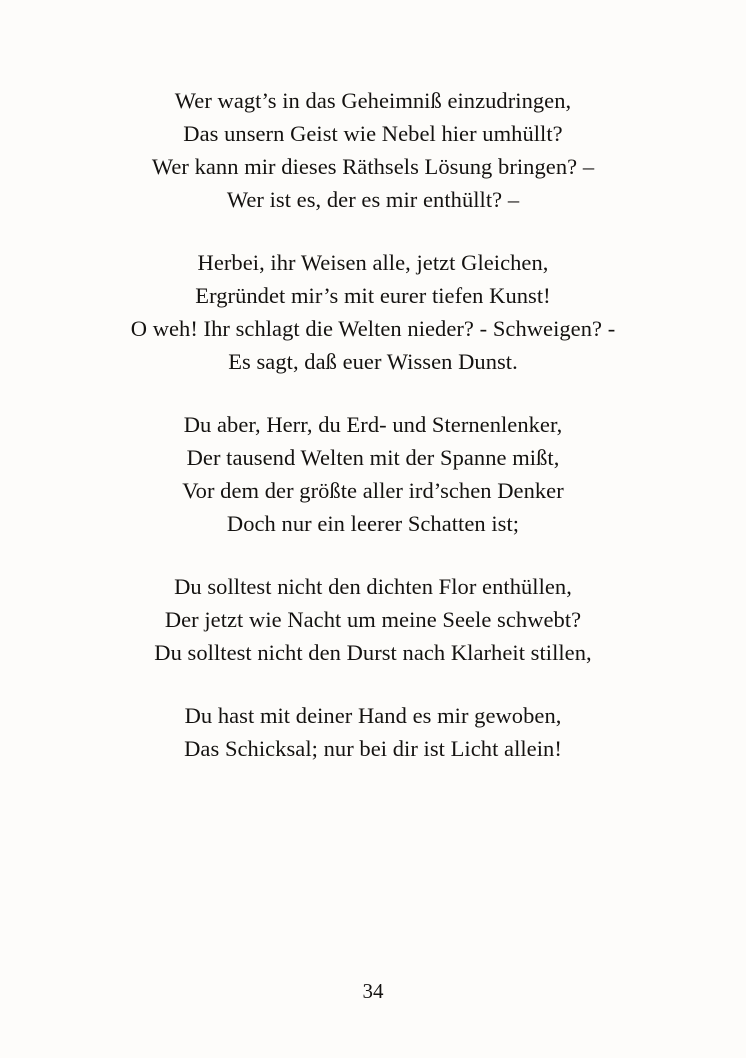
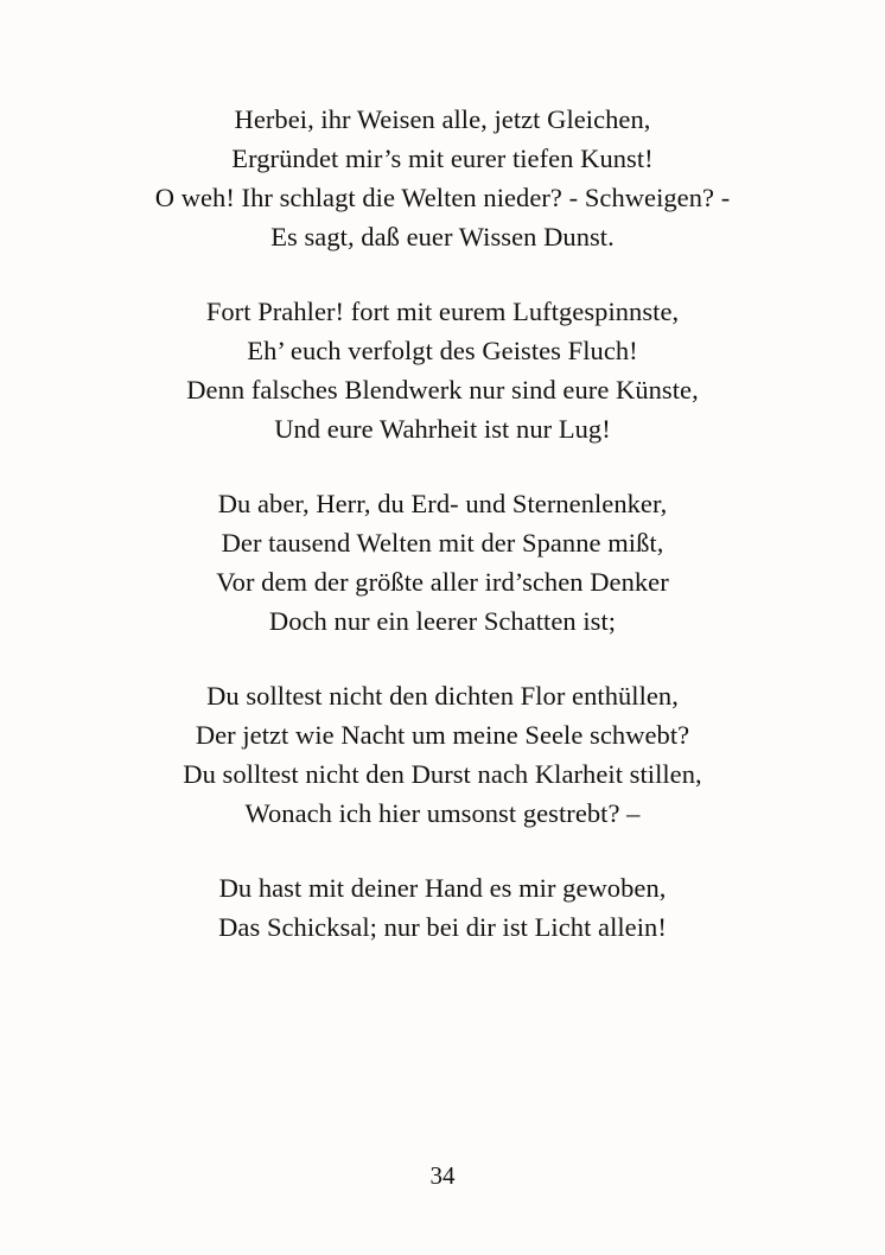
- Wer wagt’s in das Geheimniß einzudringen,
- Das unsern Geist wie Nebel hier umhüllt?
- Wer kann mir dieses Räthsels Lösung bringen? –
- Wer ist es, der es mir enthüllt? –
  Herbei, ihr Weisen alle, jetzt Gleichen,
  Ergründet mir’s mit eurer tiefen Kunst!
  O weh! Ihr schlagt die Welten nieder? - Schweigen? -
  Es sagt, daß euer Wissen Dunst.
+ Fort Prahler! fort mit eurem Luftgespinnste,
+ Eh’ euch verfolgt des Geistes Fluch!
+ Denn falsches Blendwerk nur sind eure Künste,
+ Und eure Wahrheit ist nur Lug!
  Du aber, Herr, du Erd- und Sternenlenker,
  Der tausend Welten mit der Spanne mißt,
  Vor dem der größte aller ird’schen Denker
  Doch nur ein leerer Schatten ist;
  Du solltest nicht den dichten Flor enthüllen,
  Der jetzt wie Nacht um meine Seele schwebt?
  Du solltest nicht den Durst nach Klarheit stillen,
+ Wonach ich hier umsonst gestrebt? –
  Du hast mit deiner Hand es mir gewoben,
  Das Schicksal; nur bei dir ist Licht allein!
  34
